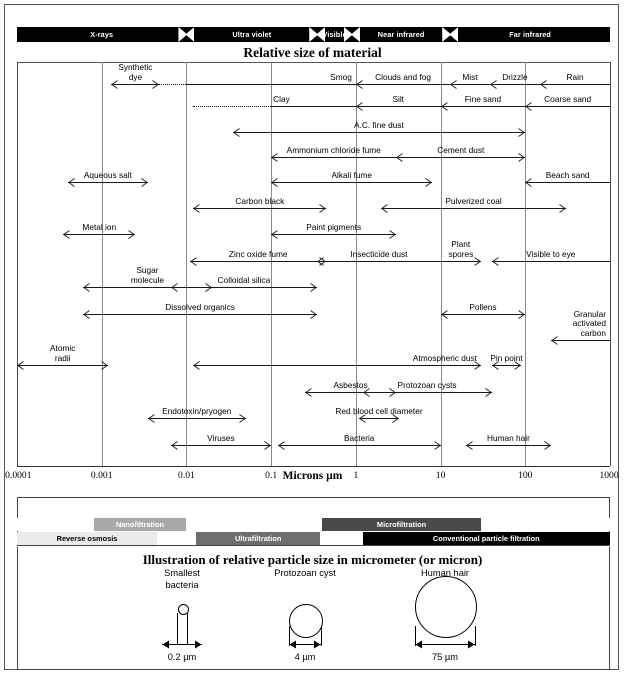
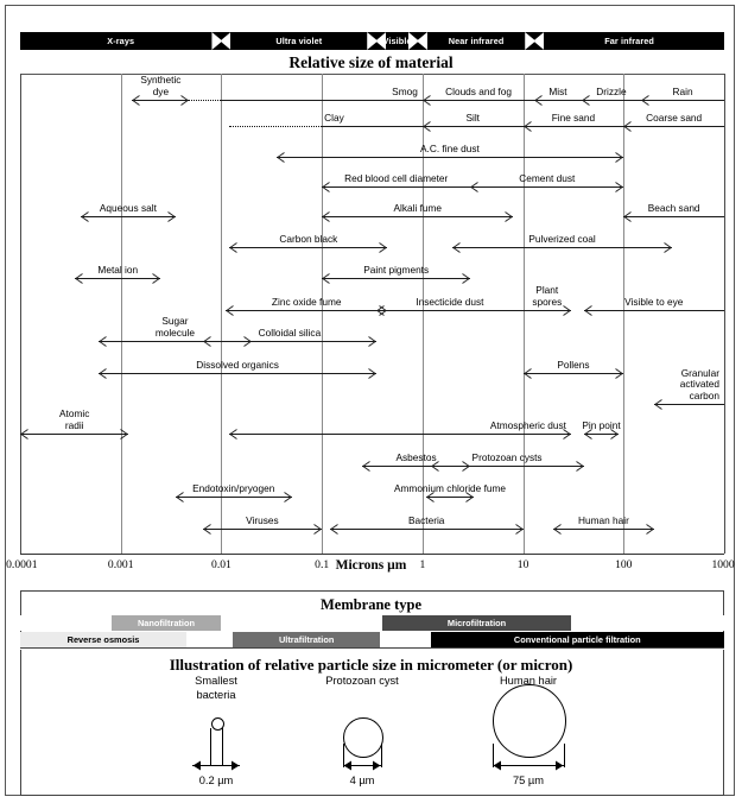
  X-rays
  Ultra violet
  isibl
  Near infrared
  Far infrared
  Relative size of material
  Synthetic
  dye
  Smog
  Clouds and fog
  Mist
  Drizzle
  Rain
  Clay
  Silt
  Fine sand
  Coarse sand
  A.C. fine dust
- Ammonium chloride fume
+ Red blood cell diameter
  Cement dust
  Alkali fume
  Beach sand
  Aqueous salt
  Carbon black
  Pulverized coal
  Metal ion
  Paint pigments
  Zinc oxide fume
  Insecticide dust
  Plant
  spores
  Visible to eye
  Sugar
  molecule
  Colloidal silica
  Dissolved organics
  Pollens
  Granular
  activated
  carbon
  Atomic
  radii
  Atmospheric dust
  Pin point
  Asbestos
  Protozoan cysts
  Endotoxin/pryogen
- Red blood cell diameter
+ Ammonium chloride fume
  Viruses
  Bacteria
  Human hair
  0.0001
  0.001
  0.01
  0.1
  1
  10
  100
  1000
  Microns µm
+ Membrane type
  Nanofiltration
  Microfiltration
  Reverse osmosis
  Ultrafiltration
  Conventional particle filtration
  Illustration of relative particle size in micrometer (or micron)
  Smallest
  bacteria
  0.2 µm
  Protozoan cyst
  4 µm
  Human hair
  75 µm
